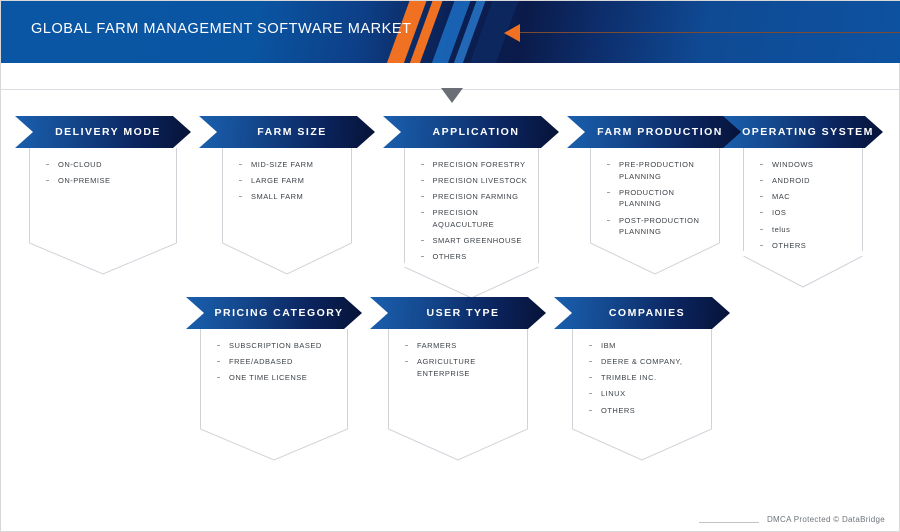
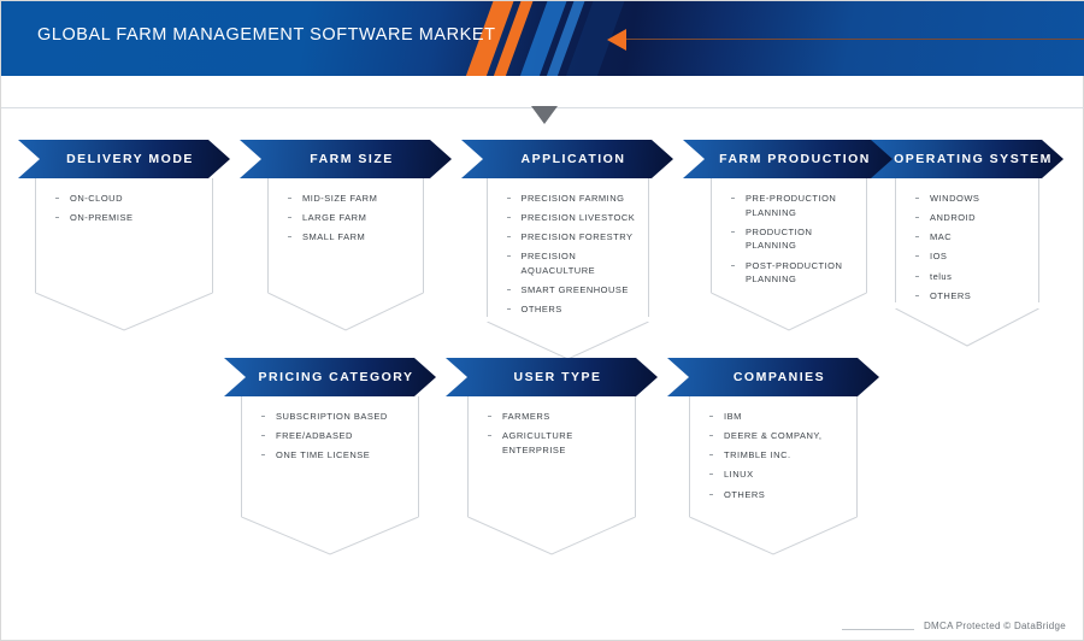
  GLOBAL FARM MANAGEMENT SOFTWARE MARKET
  DELIVERY MODE
  ON-CLOUD
  ON-PREMISE
  FARM SIZE
  MID-SIZE FARM
  LARGE FARM
  SMALL FARM
  APPLICATION
- PRECISION FORESTRY
+ PRECISION FARMING
  PRECISION LIVESTOCK
- PRECISION FARMING
+ PRECISION FORESTRY
  PRECISION AQUACULTURE
  SMART GREENHOUSE
  OTHERS
  FARM PRODUCTION
  PRE-PRODUCTION PLANNING
  PRODUCTION PLANNING
  POST-PRODUCTION PLANNING
  OPERATING SYSTEM
  WINDOWS
  ANDROID
  MAC
  IOS
  telus
  OTHERS
  PRICING CATEGORY
  SUBSCRIPTION BASED
  FREE/ADBASED
  ONE TIME LICENSE
  USER TYPE
  FARMERS
  AGRICULTURE ENTERPRISE
  COMPANIES
  IBM
  DEERE & COMPANY,
  TRIMBLE INC.
  LINUX
  OTHERS
  DMCA Protected © DataBridge
